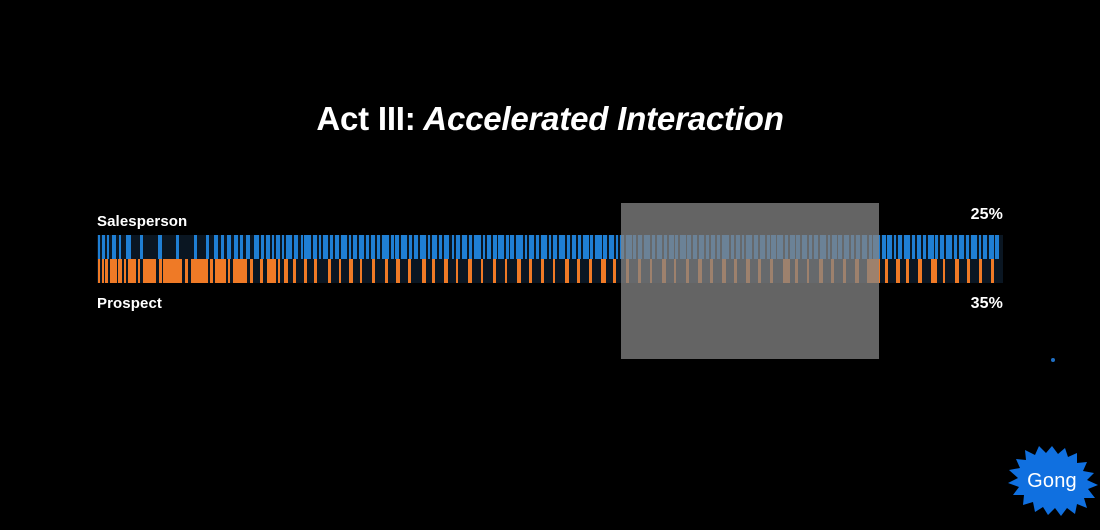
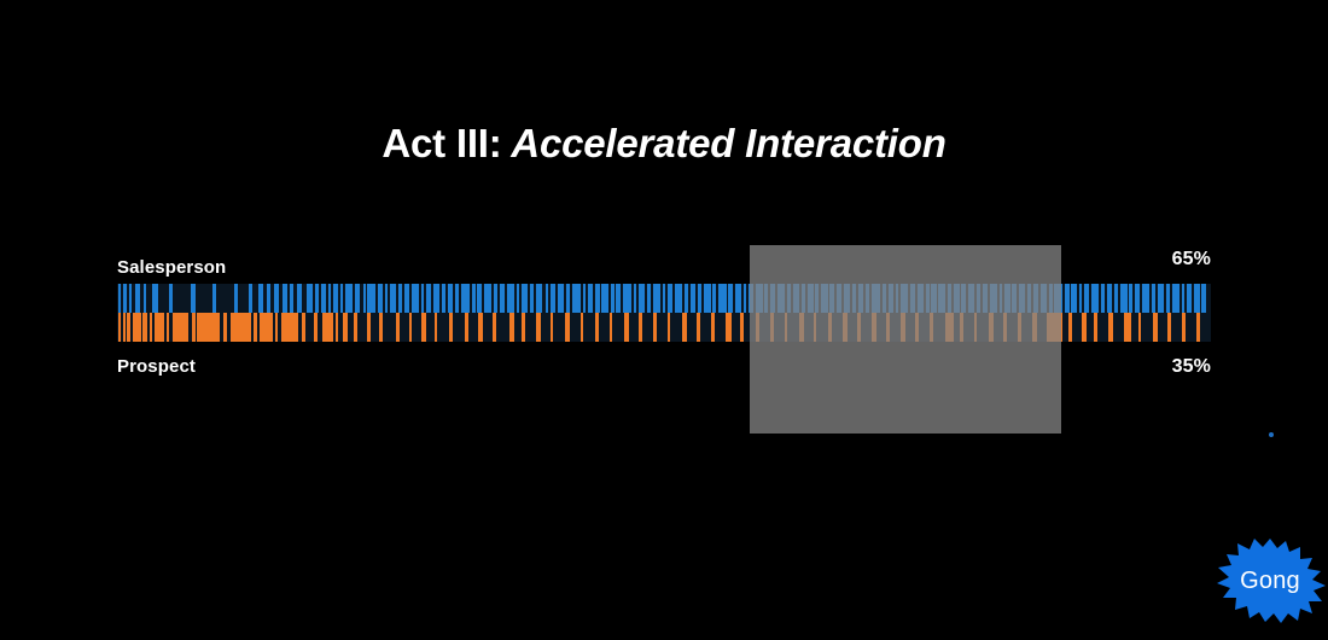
  Act III: Accelerated Interaction
  Salesperson
- 25%
+ 65%
  Prospect
  35%
  Gong
